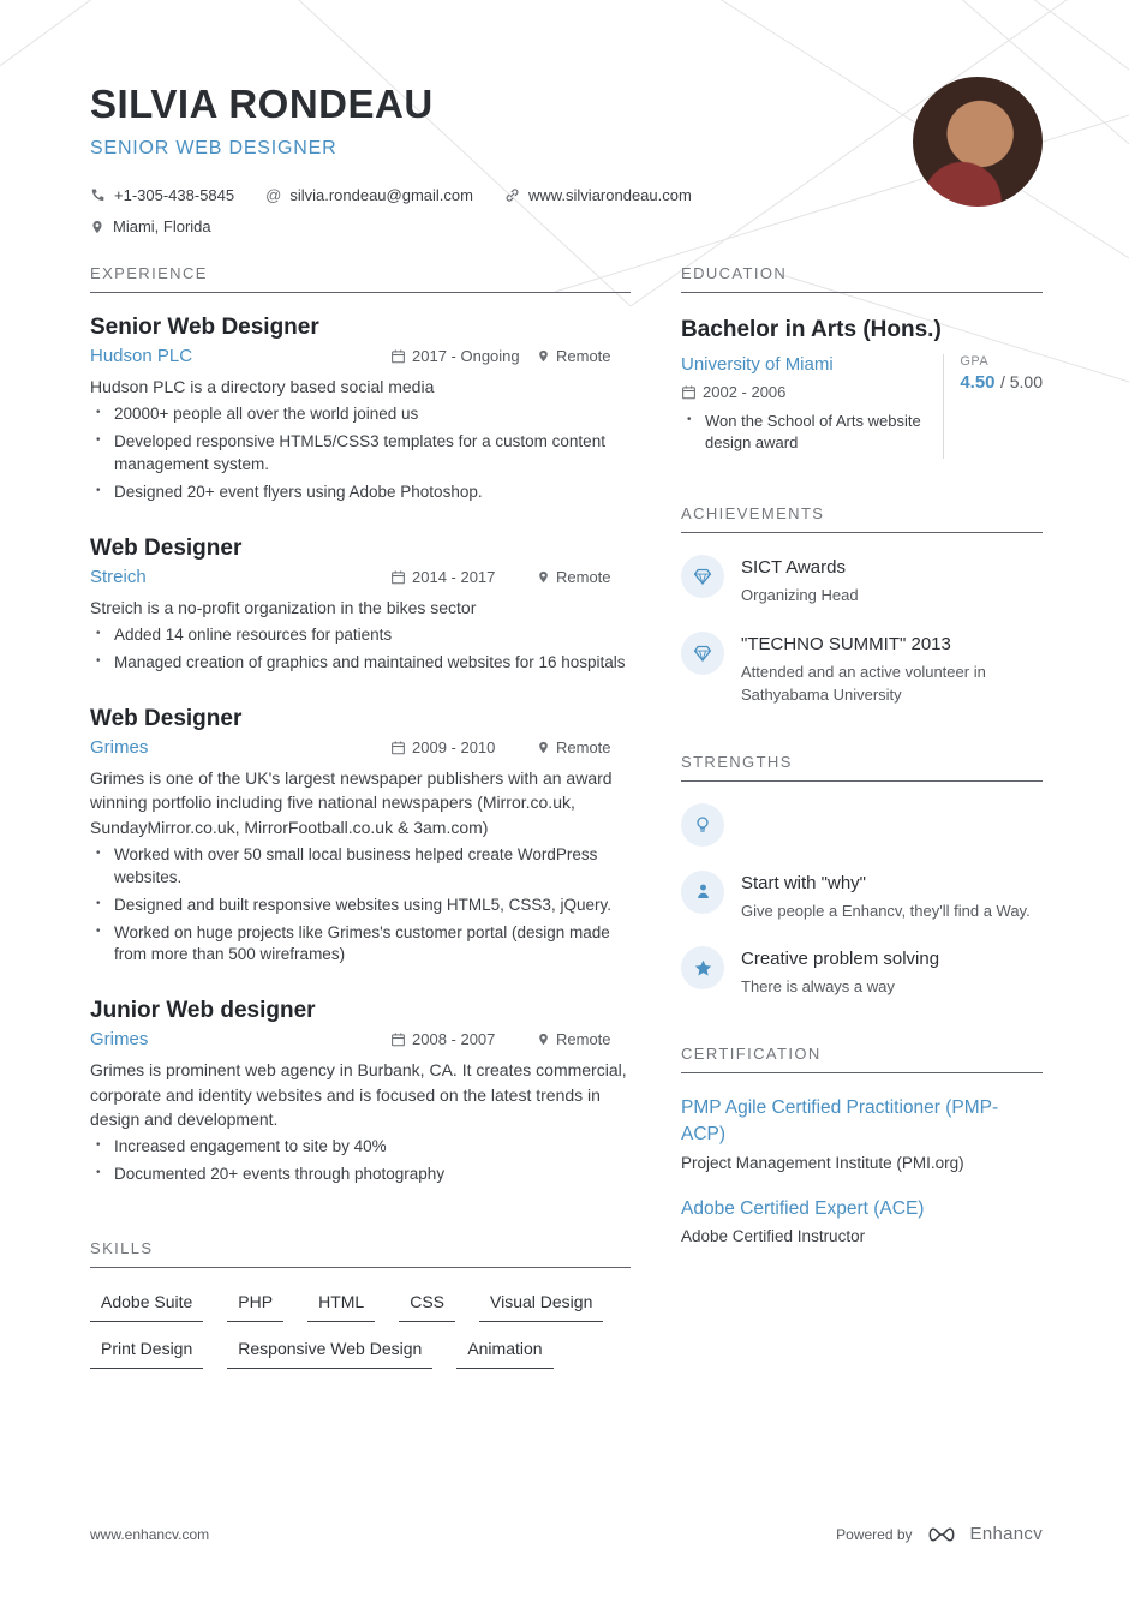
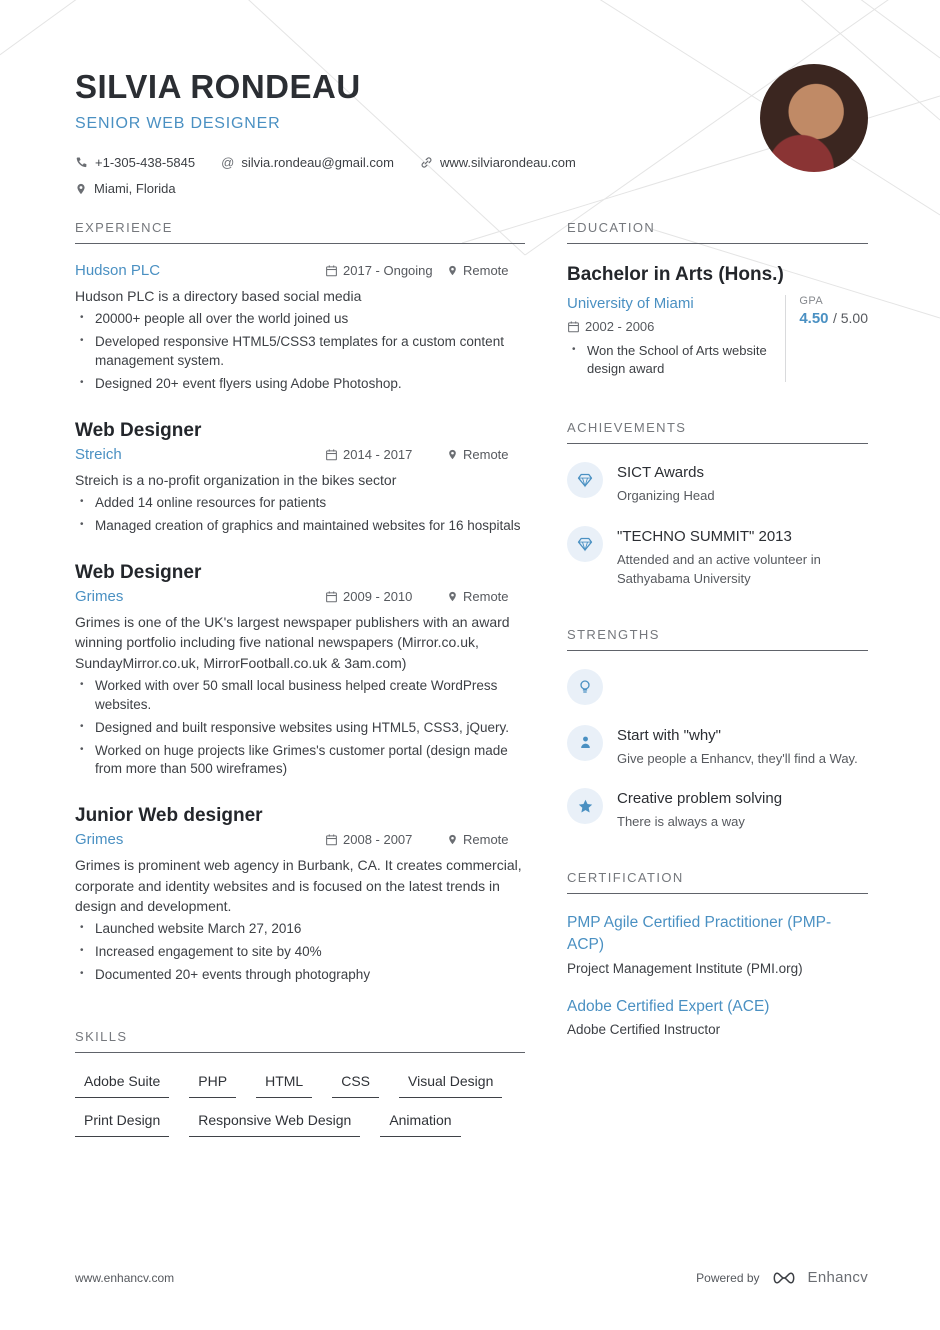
  SILVIA RONDEAU
  SENIOR WEB DESIGNER
  +1-305-438-5845
  @
  silvia.rondeau@gmail.com
  www.silviarondeau.com
  Miami, Florida
  EXPERIENCE
- Senior Web Designer
  Hudson PLC
  2017 - Ongoing
  Remote
  Hudson PLC is a directory based social media
  20000+ people all over the world joined us
  Developed responsive HTML5/CSS3 templates for a custom content management system.
  Designed 20+ event flyers using Adobe Photoshop.
  Web Designer
  Streich
  2014 - 2017
  Remote
  Streich is a no-profit organization in the bikes sector
  Added 14 online resources for patients
  Managed creation of graphics and maintained websites for 16 hospitals
  Web Designer
  Grimes
  2009 - 2010
  Remote
  Grimes is one of the UK's largest newspaper publishers with an award winning portfolio including five national newspapers (Mirror.co.uk, SundayMirror.co.uk, MirrorFootball.co.uk & 3am.com)
  Worked with over 50 small local business helped create WordPress websites.
  Designed and built responsive websites using HTML5, CSS3, jQuery.
  Worked on huge projects like Grimes's customer portal (design made from more than 500 wireframes)
  Junior Web designer
  Grimes
  2008 - 2007
  Remote
  Grimes is prominent web agency in Burbank, CA. It creates commercial, corporate and identity websites and is focused on the latest trends in design and development.
+ Launched website March 27, 2016
  Increased engagement to site by 40%
  Documented 20+ events through photography
  SKILLS
  Adobe Suite
  PHP
  HTML
  CSS
  Visual Design
  Print Design
  Responsive Web Design
  Animation
  EDUCATION
  Bachelor in Arts (Hons.)
  University of Miami
  2002 - 2006
  Won the School of Arts website design award
  GPA
  4.50 / 5.00
  ACHIEVEMENTS
  SICT Awards
  Organizing Head
  "TECHNO SUMMIT" 2013
  Attended and an active volunteer in Sathyabama University
  STRENGTHS
  Start with "why"
  Give people a Enhancv, they'll find a Way.
  Creative problem solving
  There is always a way
  CERTIFICATION
  PMP Agile Certified Practitioner (PMP-ACP)
  Project Management Institute (PMI.org)
  Adobe Certified Expert (ACE)
  Adobe Certified Instructor
  www.enhancv.com
  Powered by
  Enhancv
